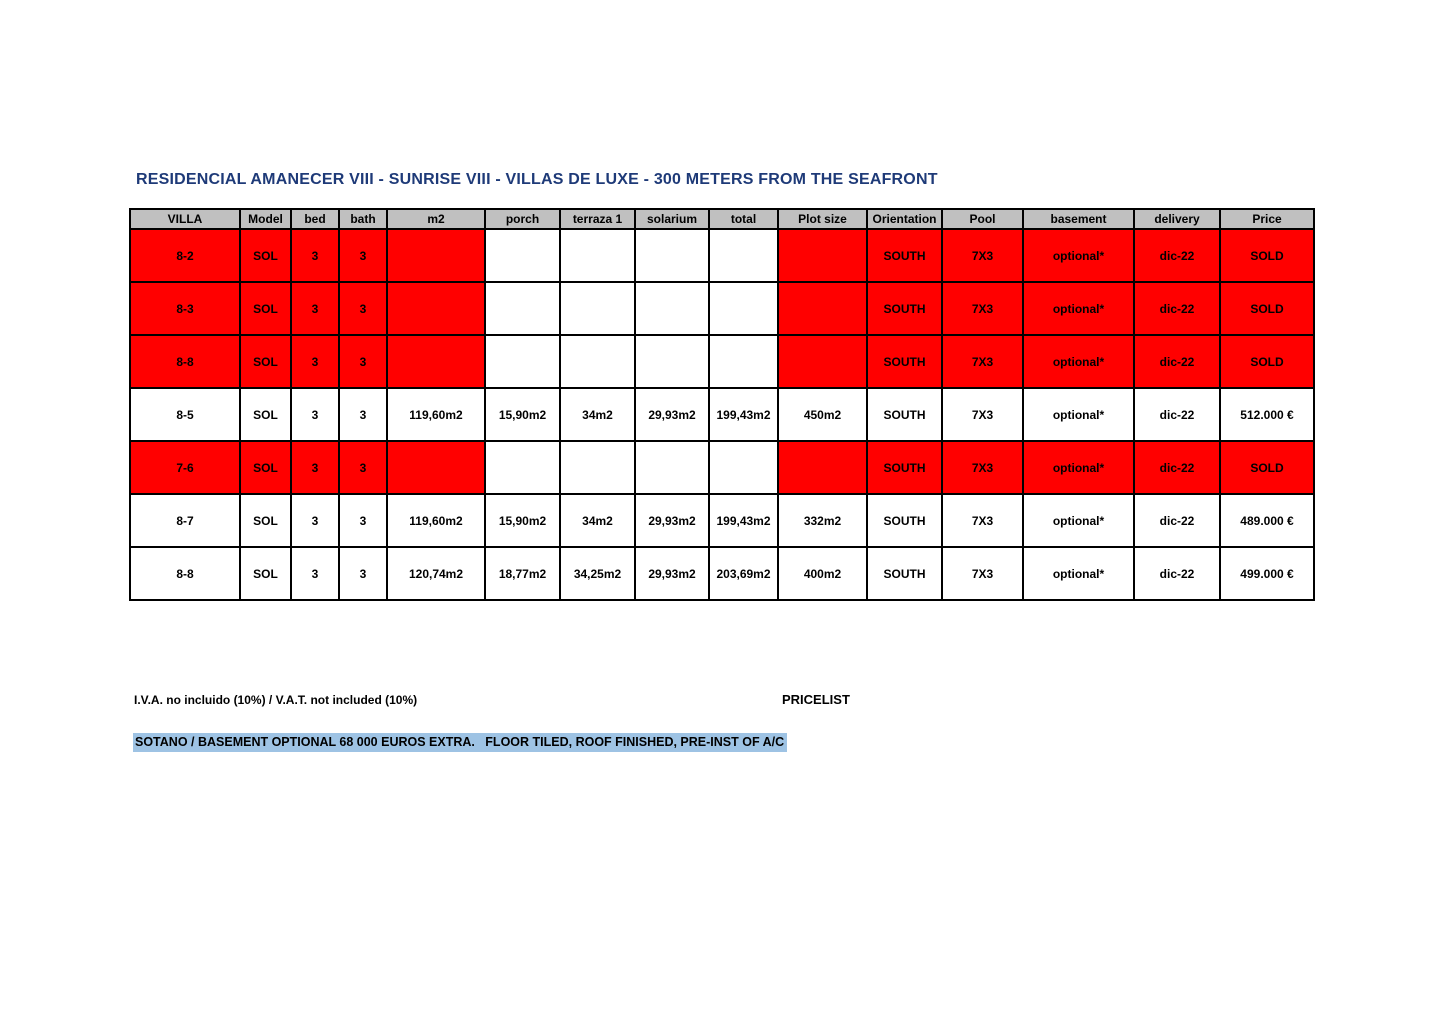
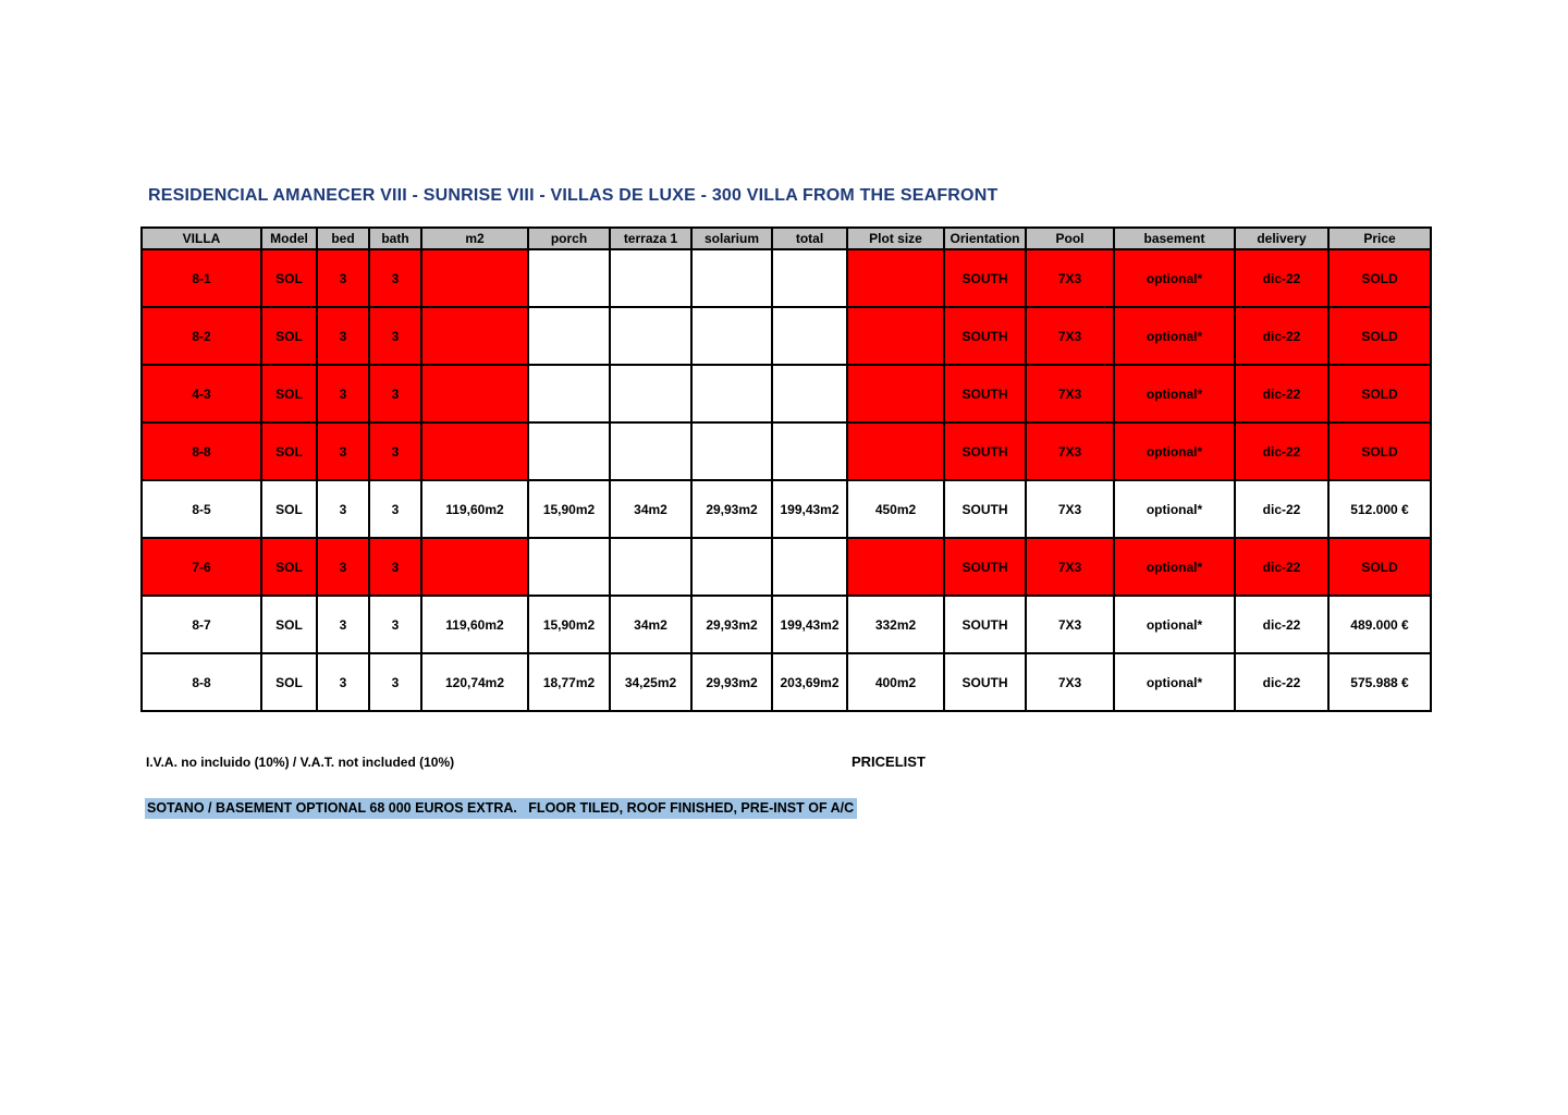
- RESIDENCIAL AMANECER VIII - SUNRISE VIII - VILLAS DE LUXE - 300 METERS FROM THE SEAFRONT
+ RESIDENCIAL AMANECER VIII - SUNRISE VIII - VILLAS DE LUXE - 300 VILLA FROM THE SEAFRONT
  VILLA	Model	bed	bath	m2	porch	terraza 1	solarium	total	Plot size	Orientation	Pool	basement	delivery	Price
+ 8-1	SOL	3	3							SOUTH	7X3	optional*	dic-22	SOLD
  8-2	SOL	3	3							SOUTH	7X3	optional*	dic-22	SOLD
- 8-3	SOL	3	3							SOUTH	7X3	optional*	dic-22	SOLD
+ 4-3	SOL	3	3							SOUTH	7X3	optional*	dic-22	SOLD
  8-8	SOL	3	3							SOUTH	7X3	optional*	dic-22	SOLD
  8-5	SOL	3	3	119,60m2	15,90m2	34m2	29,93m2	199,43m2	450m2	SOUTH	7X3	optional*	dic-22	512.000 €
  7-6	SOL	3	3							SOUTH	7X3	optional*	dic-22	SOLD
  8-7	SOL	3	3	119,60m2	15,90m2	34m2	29,93m2	199,43m2	332m2	SOUTH	7X3	optional*	dic-22	489.000 €
- 8-8	SOL	3	3	120,74m2	18,77m2	34,25m2	29,93m2	203,69m2	400m2	SOUTH	7X3	optional*	dic-22	499.000 €
+ 8-8	SOL	3	3	120,74m2	18,77m2	34,25m2	29,93m2	203,69m2	400m2	SOUTH	7X3	optional*	dic-22	575.988 €
  I.V.A. no incluido (10%) / V.A.T. not included (10%)
  PRICELIST
  SOTANO / BASEMENT OPTIONAL 68 000 EUROS EXTRA. FLOOR TILED, ROOF FINISHED, PRE-INST OF A/C
